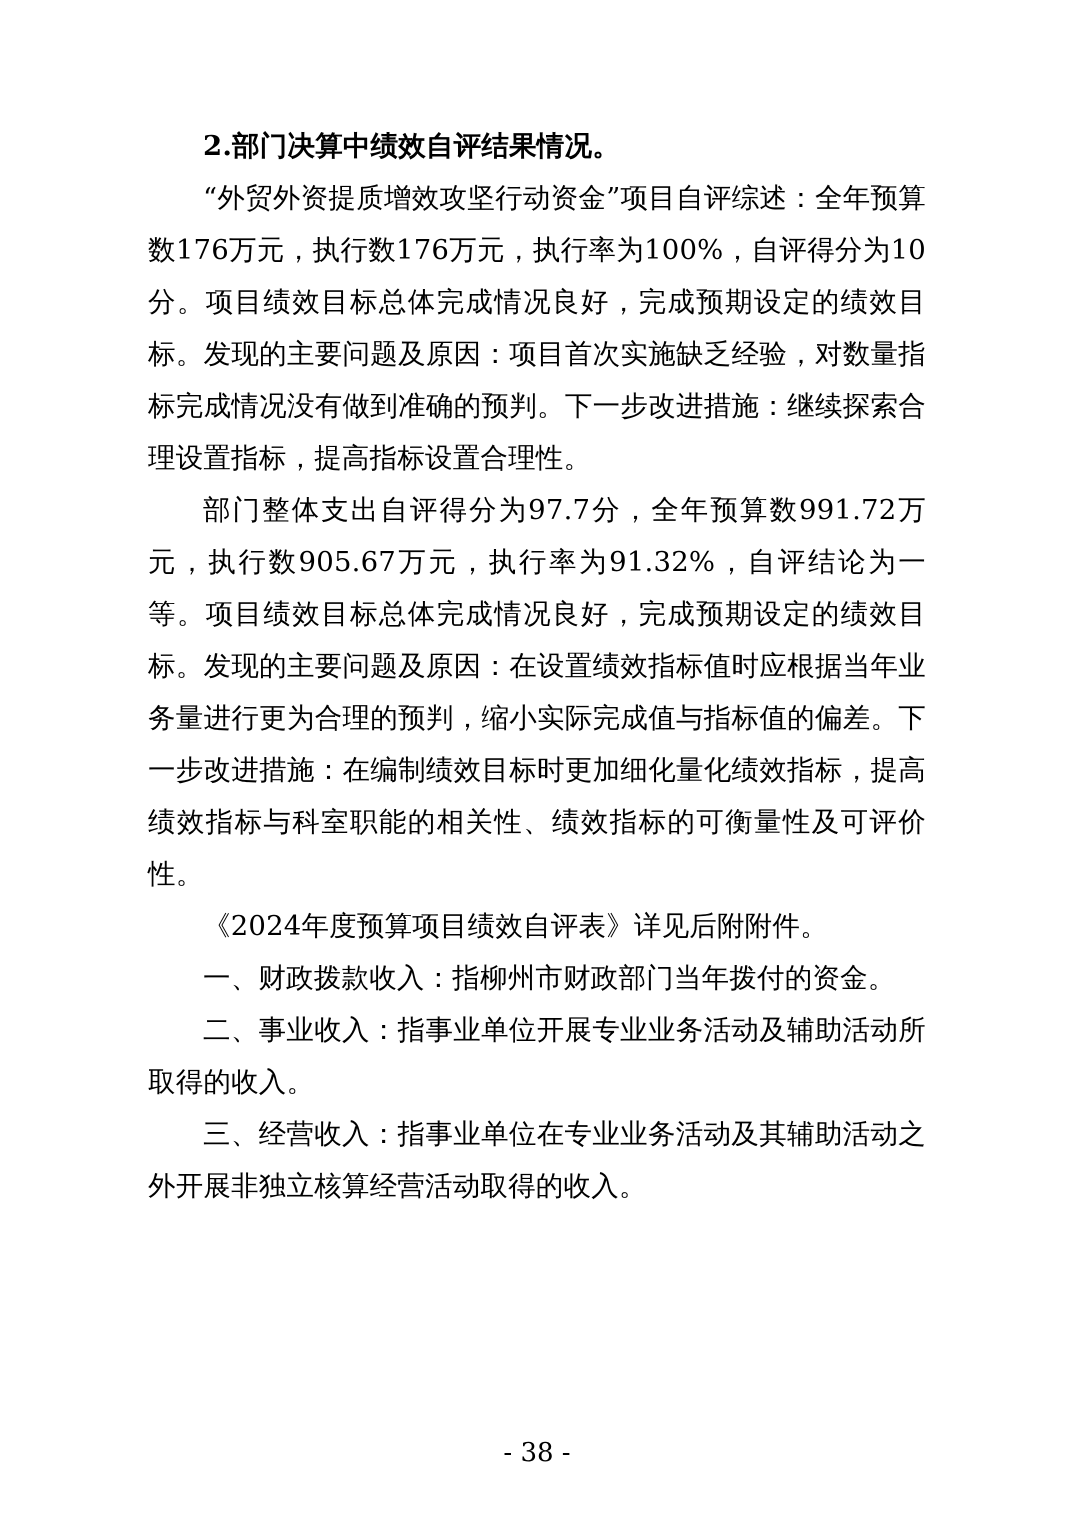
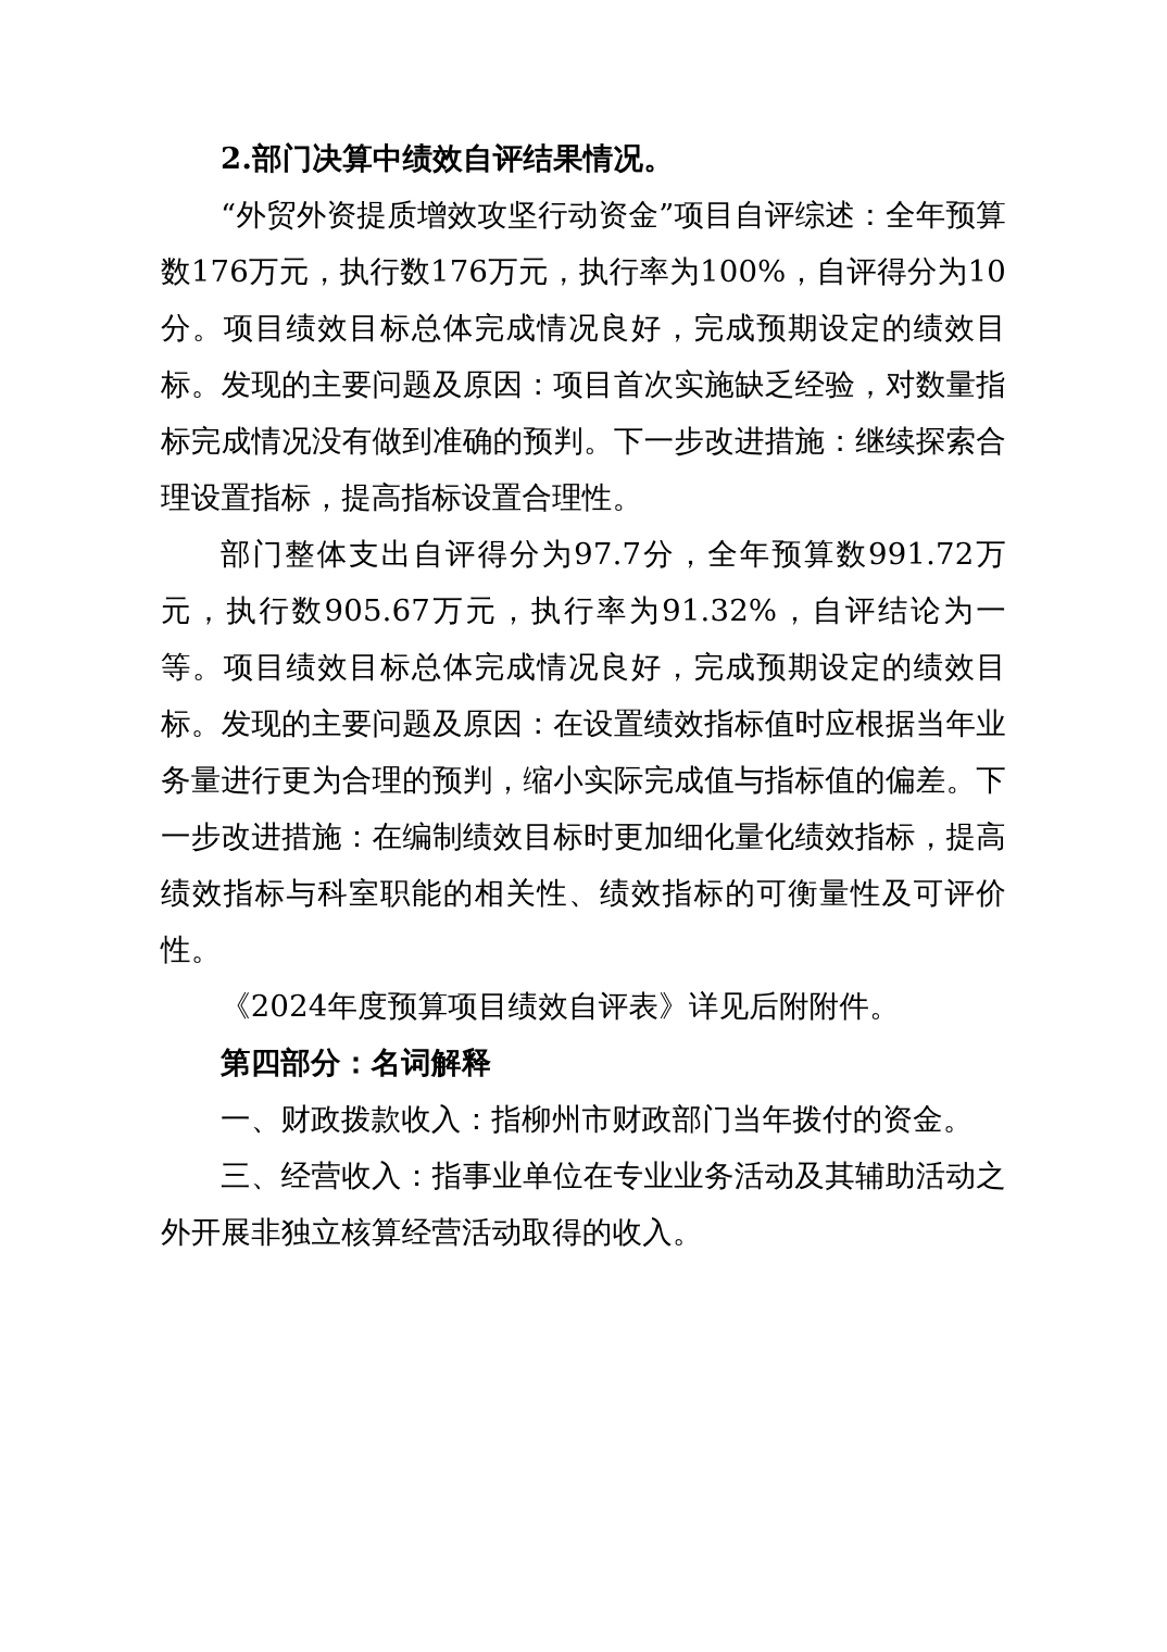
  2.部门决算中绩效自评结果情况。
  “外贸外资提质增效攻坚行动资金”项目自评综述：全年预算数176万元，执行数176万元，执行率为100%，自评得分为10分。项目绩效目标总体完成情况良好，完成预期设定的绩效目标。发现的主要问题及原因：项目首次实施缺乏经验，对数量指标完成情况没有做到准确的预判。下一步改进措施：继续探索合理设置指标，提高指标设置合理性。
  部门整体支出自评得分为97.7分，全年预算数991.72万元，执行数905.67万元，执行率为91.32%，自评结论为一等。项目绩效目标总体完成情况良好，完成预期设定的绩效目标。发现的主要问题及原因：在设置绩效指标值时应根据当年业务量进行更为合理的预判，缩小实际完成值与指标值的偏差。下一步改进措施：在编制绩效目标时更加细化量化绩效指标，提高绩效指标与科室职能的相关性、绩效指标的可衡量性及可评价性。
  《2024年度预算项目绩效自评表》详见后附附件。
+ 第四部分：名词解释
  一、财政拨款收入：指柳州市财政部门当年拨付的资金。
- 二、事业收入：指事业单位开展专业业务活动及辅助活动所取得的收入。
  三、经营收入：指事业单位在专业业务活动及其辅助活动之外开展非独立核算经营活动取得的收入。
- - 38 -
